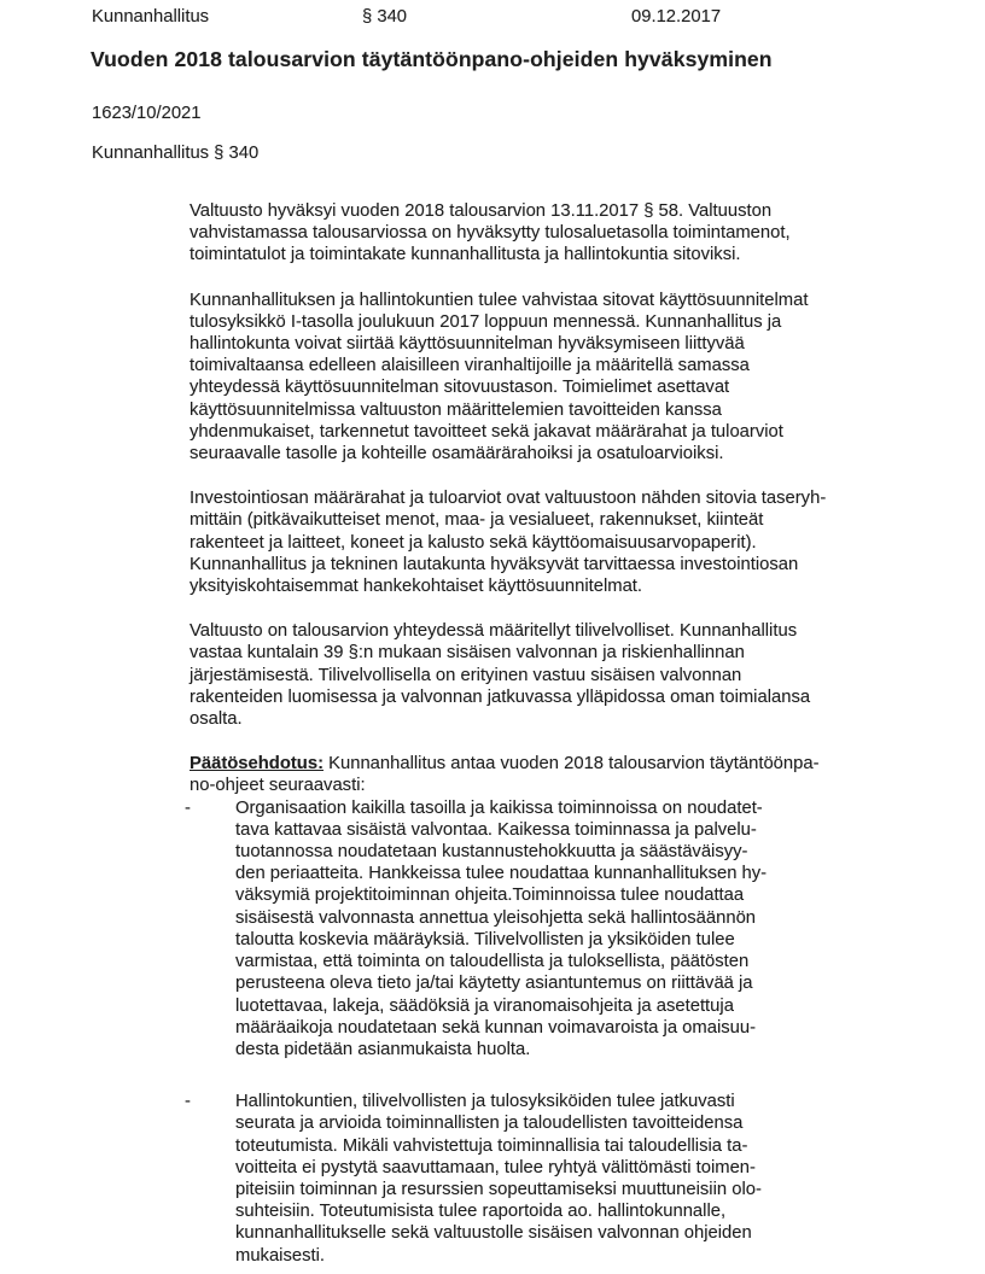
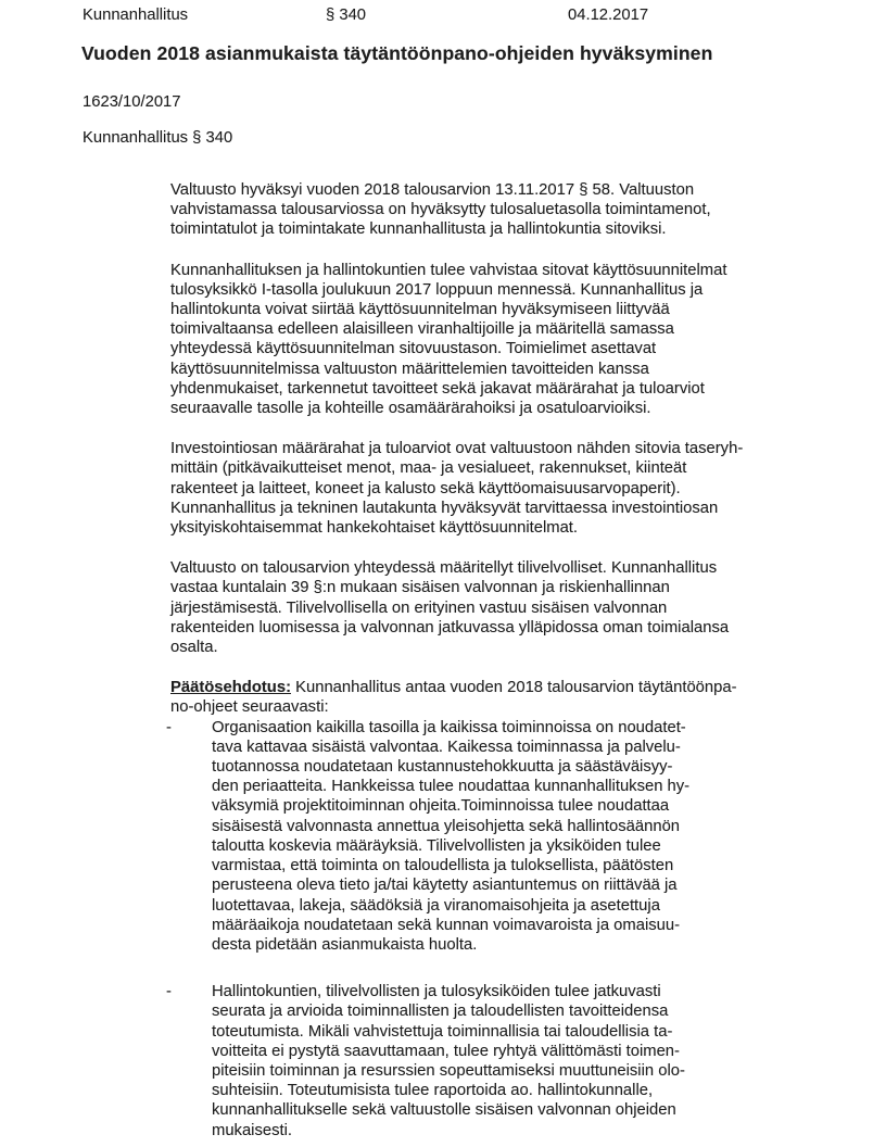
  Kunnanhallitus
  § 340
- 09.12.2017
+ 04.12.2017
- Vuoden 2018 talousarvion täytäntöönpano-ohjeiden hyväksyminen
+ Vuoden 2018 asianmukaista täytäntöönpano-ohjeiden hyväksyminen
- 1623/10/2021
+ 1623/10/2017
  Kunnanhallitus § 340
  Valtuusto hyväksyi vuoden 2018 talousarvion 13.11.2017 § 58. Valtuuston
  vahvistamassa talousarviossa on hyväksytty tulosaluetasolla toimintamenot,
  toimintatulot ja toimintakate kunnanhallitusta ja hallintokuntia sitoviksi.
  Kunnanhallituksen ja hallintokuntien tulee vahvistaa sitovat käyttösuunnitelmat
  tulosyksikkö I-tasolla joulukuun 2017 loppuun mennessä. Kunnanhallitus ja
  hallintokunta voivat siirtää käyttösuunnitelman hyväksymiseen liittyvää
  toimivaltaansa edelleen alaisilleen viranhaltijoille ja määritellä samassa
  yhteydessä käyttösuunnitelman sitovuustason. Toimielimet asettavat
  käyttösuunnitelmissa valtuuston määrittelemien tavoitteiden kanssa
  yhdenmukaiset, tarkennetut tavoitteet sekä jakavat määrärahat ja tuloarviot
  seuraavalle tasolle ja kohteille osamäärärahoiksi ja osatuloarvioiksi.
  Investointiosan määrärahat ja tuloarviot ovat valtuustoon nähden sitovia taseryh-
  mittäin (pitkävaikutteiset menot, maa- ja vesialueet, rakennukset, kiinteät
  rakenteet ja laitteet, koneet ja kalusto sekä käyttöomaisuusarvopaperit).
  Kunnanhallitus ja tekninen lautakunta hyväksyvät tarvittaessa investointiosan
  yksityiskohtaisemmat hankekohtaiset käyttösuunnitelmat.
  Valtuusto on talousarvion yhteydessä määritellyt tilivelvolliset. Kunnanhallitus
  vastaa kuntalain 39 §:n mukaan sisäisen valvonnan ja riskienhallinnan
  järjestämisestä. Tilivelvollisella on erityinen vastuu sisäisen valvonnan
  rakenteiden luomisessa ja valvonnan jatkuvassa ylläpidossa oman toimialansa
  osalta.
  Päätösehdotus: Kunnanhallitus antaa vuoden 2018 talousarvion täytäntöönpa-
  no-ohjeet seuraavasti:
  -
  Organisaation kaikilla tasoilla ja kaikissa toiminnoissa on noudatet-
  tava kattavaa sisäistä valvontaa. Kaikessa toiminnassa ja palvelu-
  tuotannossa noudatetaan kustannustehokkuutta ja säästäväisyy-
  den periaatteita. Hankkeissa tulee noudattaa kunnanhallituksen hy-
  väksymiä projektitoiminnan ohjeita.Toiminnoissa tulee noudattaa
  sisäisestä valvonnasta annettua yleisohjetta sekä hallintosäännön
  taloutta koskevia määräyksiä. Tilivelvollisten ja yksiköiden tulee
  varmistaa, että toiminta on taloudellista ja tuloksellista, päätösten
  perusteena oleva tieto ja/tai käytetty asiantuntemus on riittävää ja
  luotettavaa, lakeja, säädöksiä ja viranomaisohjeita ja asetettuja
  määräaikoja noudatetaan sekä kunnan voimavaroista ja omaisuu-
  desta pidetään asianmukaista huolta.
  -
  Hallintokuntien, tilivelvollisten ja tulosyksiköiden tulee jatkuvasti
  seurata ja arvioida toiminnallisten ja taloudellisten tavoitteidensa
  toteutumista. Mikäli vahvistettuja toiminnallisia tai taloudellisia ta-
  voitteita ei pystytä saavuttamaan, tulee ryhtyä välittömästi toimen-
  piteisiin toiminnan ja resurssien sopeuttamiseksi muuttuneisiin olo-
  suhteisiin. Toteutumisista tulee raportoida ao. hallintokunnalle,
  kunnanhallitukselle sekä valtuustolle sisäisen valvonnan ohjeiden
  mukaisesti.
